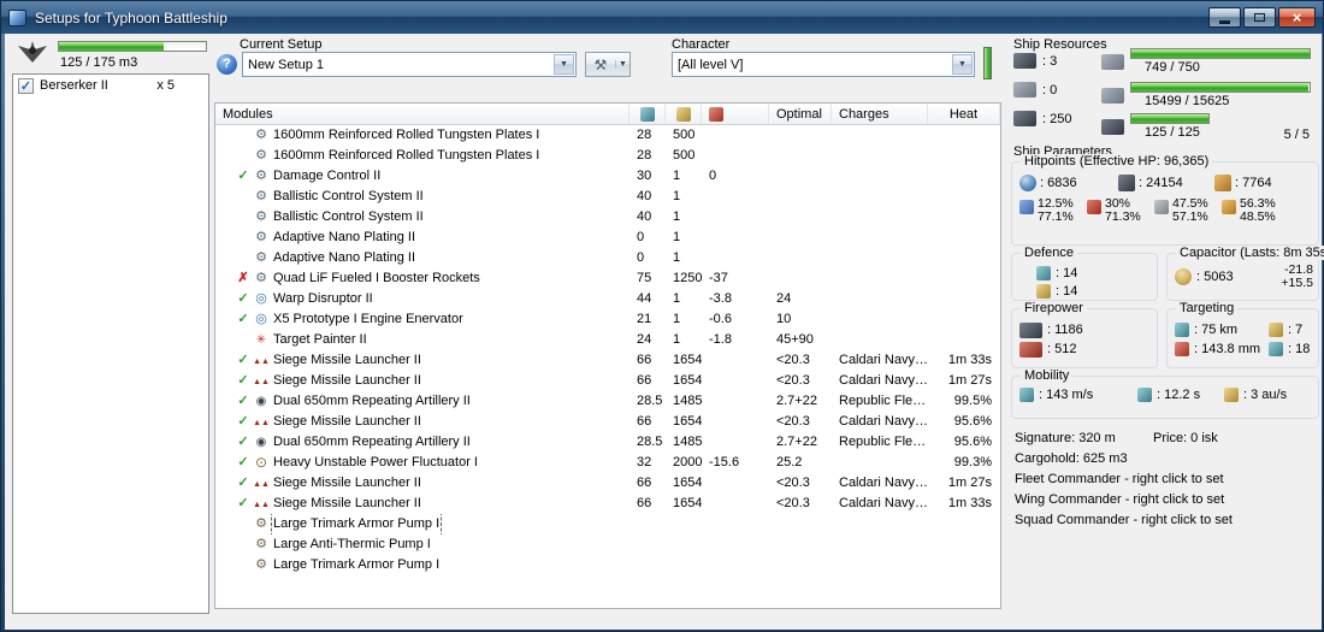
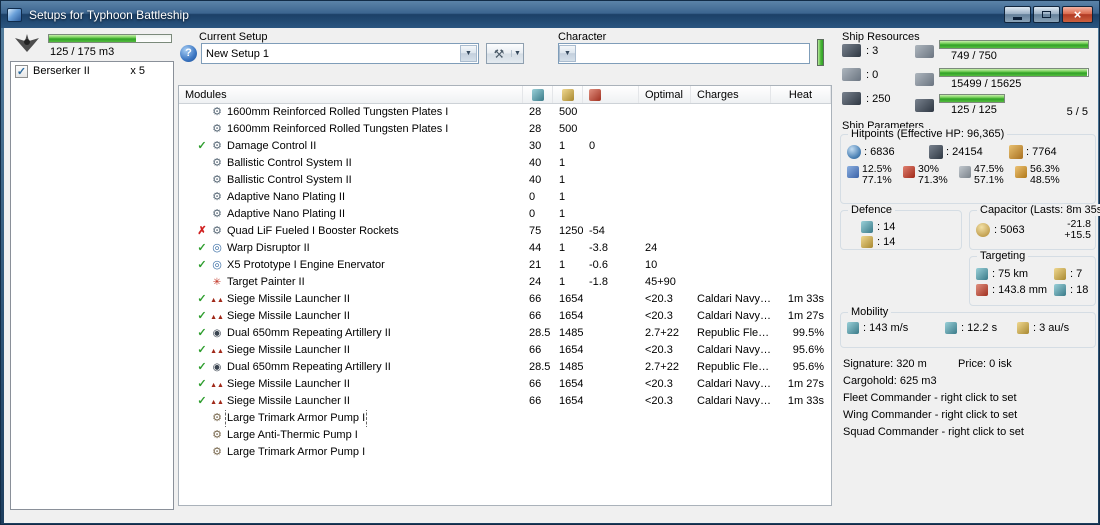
  Setups for Typhoon Battleship
  ×
  125 / 175 m3
  ✓
  Berserker II
  x 5
  Current Setup
  New Setup 1
  ⚒
  Character
- [All level V]
  Modules
  Optimal
  Charges
  Heat
  1600mm Reinforced Rolled Tungsten Plates I
  28
  500
  1600mm Reinforced Rolled Tungsten Plates I
  28
  500
  Damage Control II
  30
  1
  0
  Ballistic Control System II
  40
  1
  Ballistic Control System II
  40
  1
  Adaptive Nano Plating II
  0
  1
  Adaptive Nano Plating II
  0
  1
  Quad LiF Fueled I Booster Rockets
  75
  1250
- -37
+ -54
  Warp Disruptor II
  44
  1
  -3.8
  24
  X5 Prototype I Engine Enervator
  21
  1
  -0.6
  10
  Target Painter II
  24
  1
  -1.8
  45+90
  Siege Missile Launcher II
  66
  <20.3
  Caldari Navy J
  1m 33s
  Siege Missile Launcher II
  66
  <20.3
  Caldari Navy J
  1m 27s
  Dual 650mm Repeating Artillery II
  28.5
  1485
  2.7+22
  Republic Fleet
  99.5%
  Siege Missile Launcher II
  66
  <20.3
  Caldari Navy J
  95.6%
  Dual 650mm Repeating Artillery II
  28.5
  1485
  2.7+22
  Republic Fleet
  95.6%
- Heavy Unstable Power Fluctuator I
- 32
- 2000
- -15.6
- 25.2
- 99.3%
  Siege Missile Launcher II
  66
  <20.3
  Caldari Navy J
  1m 27s
  Siege Missile Launcher II
  66
  <20.3
  Caldari Navy J
  1m 33s
  Large Trimark Armor Pump I
  Large Anti-Thermic Pump I
  Large Trimark Armor Pump I
  Ship Resources
  : 3
  : 0
  : 250
  749 / 750
  15499 / 15625
  125 / 125
  5 / 5
  Ship Parameters
  Hitpoints (Effective HP: 96,365)
  : 6836
  : 24154
  : 7764
  12.5%
  77.1%
  30%
  71.3%
  47.5%
  57.1%
  56.3%
  48.5%
  Defence
  : 14
  : 14
  Capacitor (Lasts: 8m 35
  : 5063
  -21.8
  +15.5
- Firepower
- : 1186
- : 512
  Targeting
  : 75 km
  : 7
  : 143.8 mm
  : 18
  Mobility
  : 143 m/s
  : 12.2 s
  : 3 au/s
  Signature: 320 m
  Price: 0 isk
  Cargohold: 625 m3
  Fleet Commander - right click to set
  Wing Commander - right click to set
  Squad Commander - right click to set
